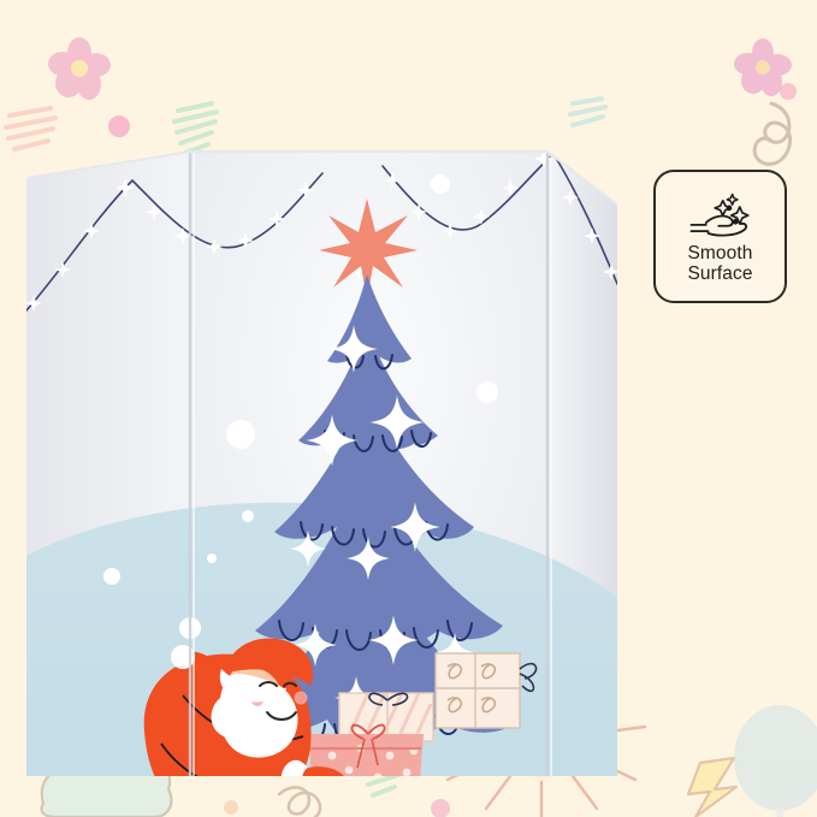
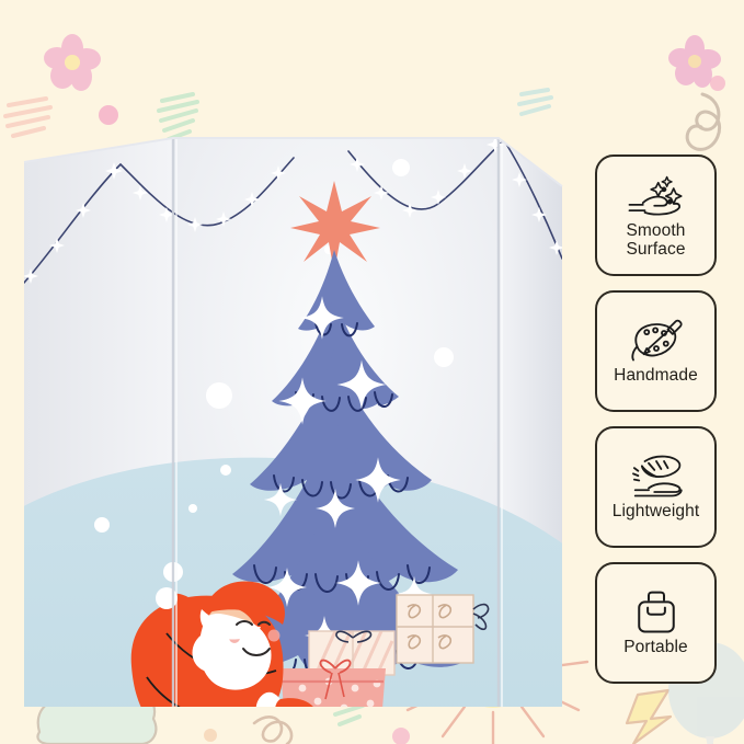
  Smooth
  Surface
+ Handmade
+ Lightweight
+ Portable
